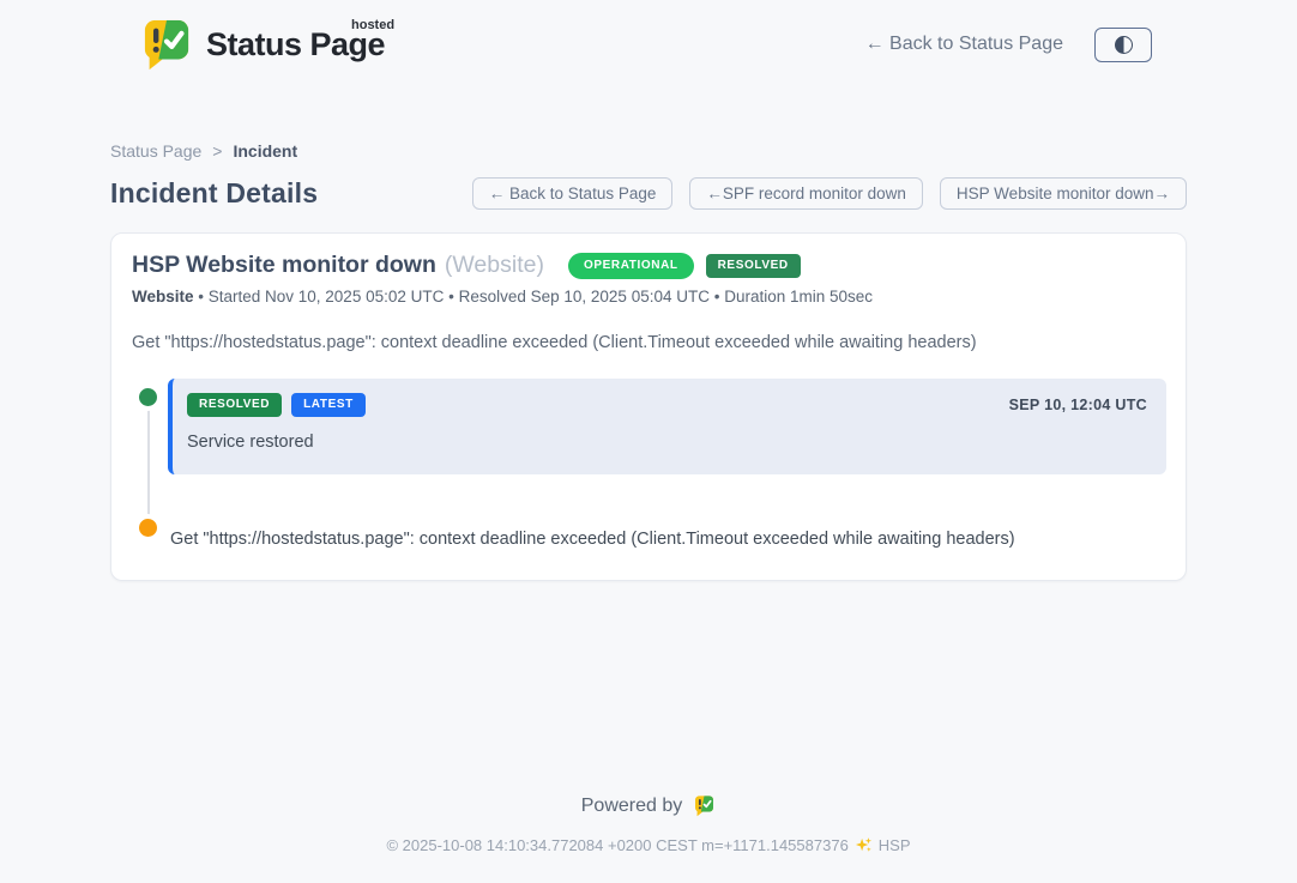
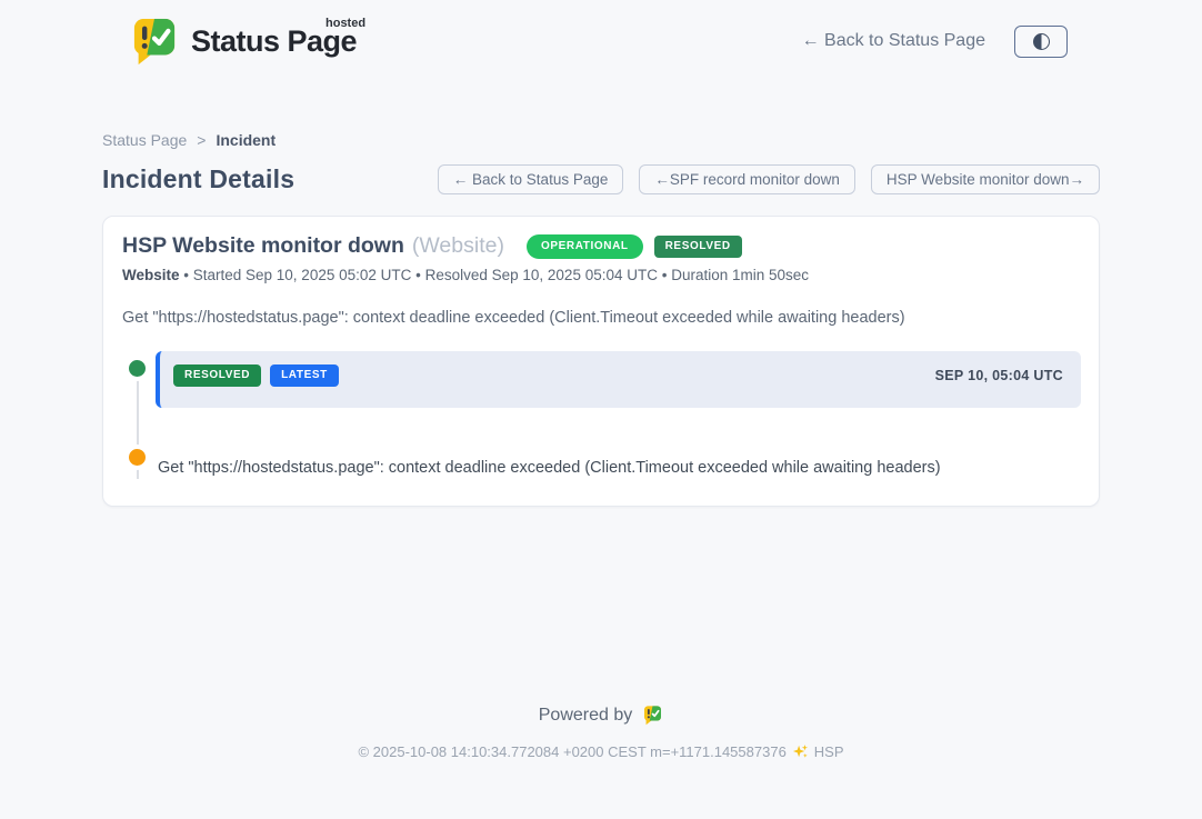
  Status Page
  hosted
  ← Back to Status Page
  Status Page
  >
  Incident
  Incident Details
  ← Back to Status Page
  ←SPF record monitor down
  HSP Website monitor down→
  HSP Website monitor down
  (Website)
  OPERATIONAL
  RESOLVED
- Website • Started Nov 10, 2025 05:02 UTC • Resolved Sep 10, 2025 05:04 UTC • Duration 1min 50sec
+ Website • Started Sep 10, 2025 05:02 UTC • Resolved Sep 10, 2025 05:04 UTC • Duration 1min 50sec
  Get "https://hostedstatus.page": context deadline exceeded (Client.Timeout exceeded while awaiting headers)
  RESOLVED
  LATEST
- SEP 10, 12:04 UTC
+ SEP 10, 05:04 UTC
- Service restored
  Get "https://hostedstatus.page": context deadline exceeded (Client.Timeout exceeded while awaiting headers)
  Powered by
  © 2025-10-08 14:10:34.772084 +0200 CEST m=+1171.145587376
  HSP
